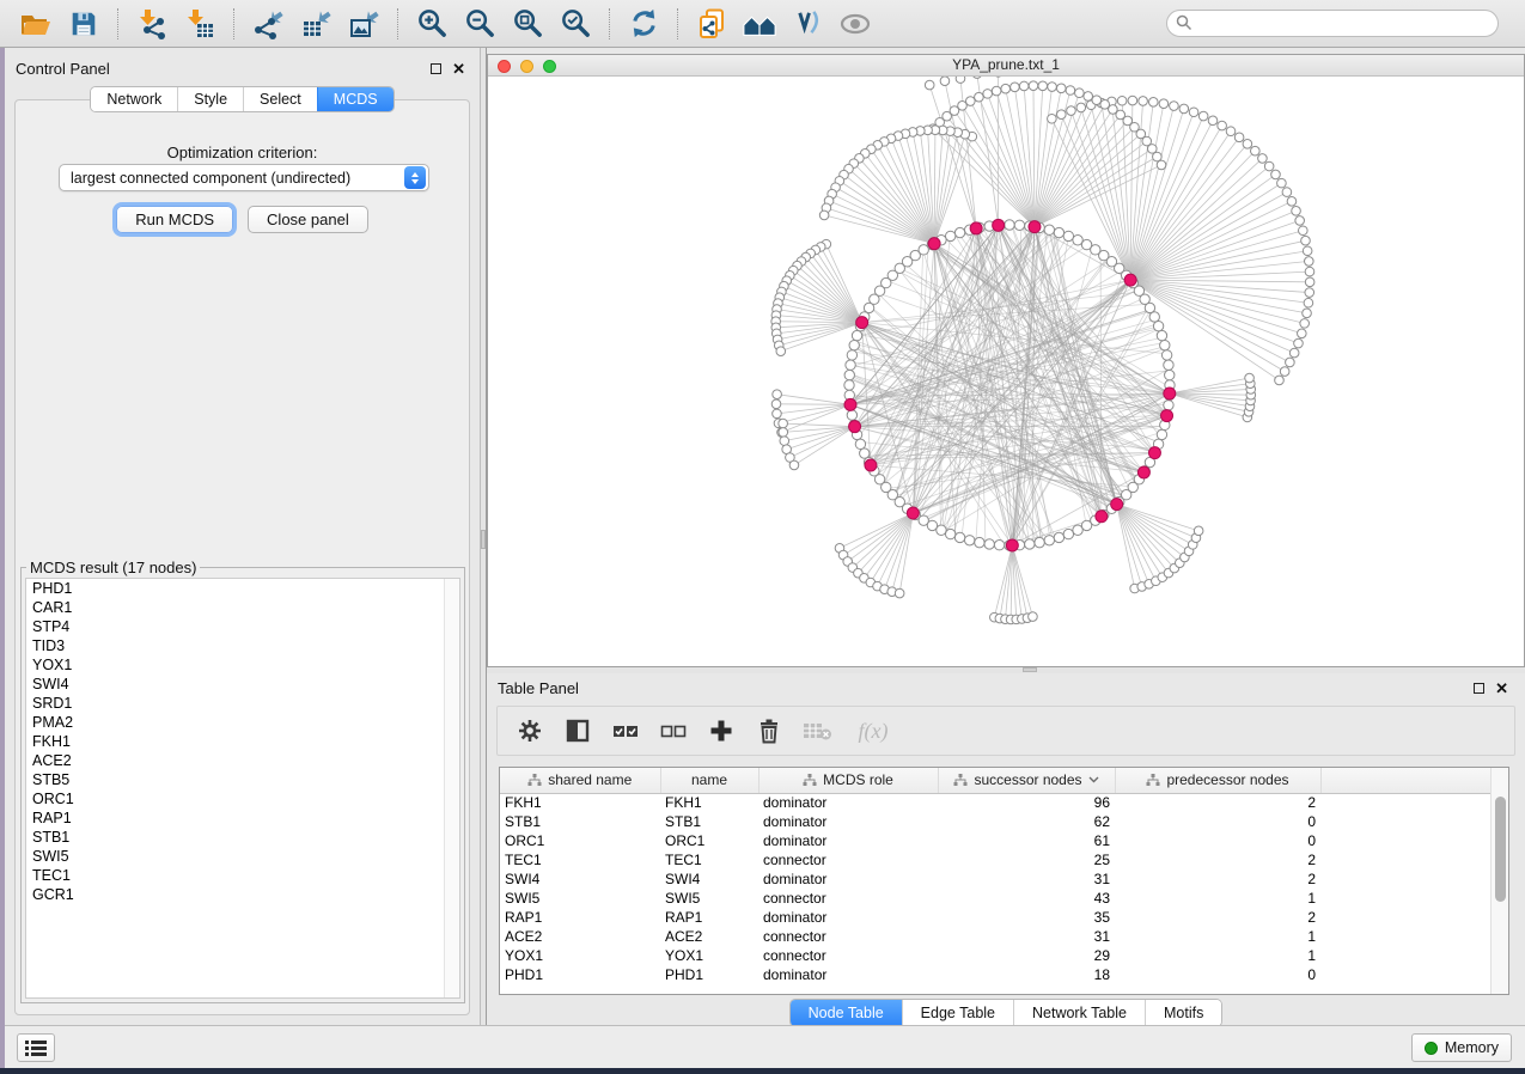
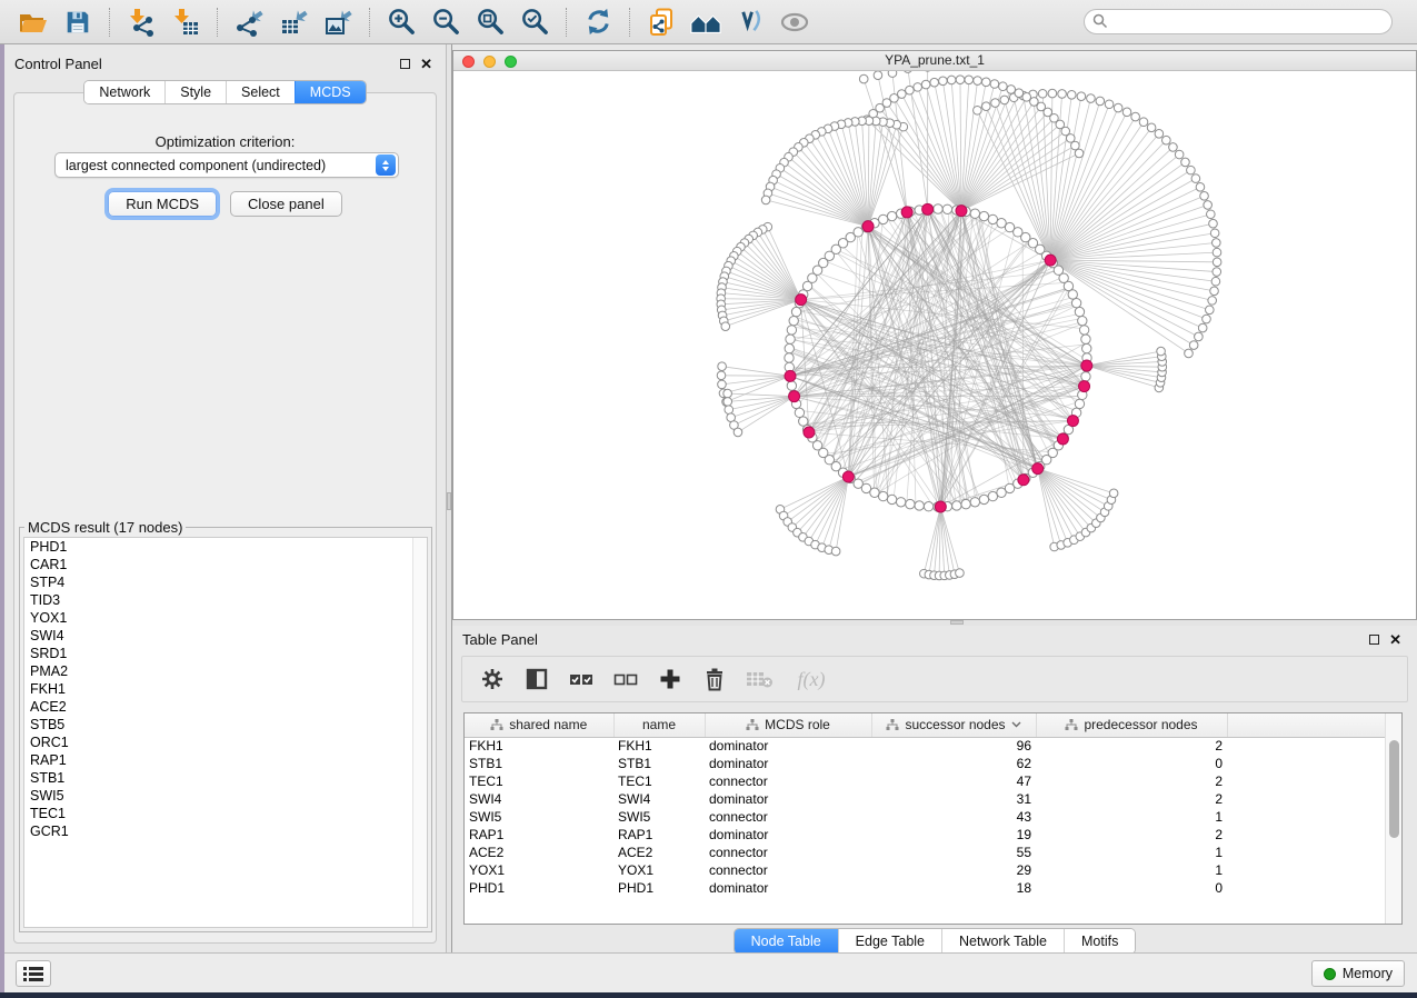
  Control Panel
  ✕
  Network
  Style
  Select
  MCDS
  Optimization criterion:
  largest connected component (undirected)
  Run MCDS
  Close panel
  MCDS result (17 nodes)
  PHD1
  CAR1
  STP4
  TID3
  YOX1
  SWI4
  SRD1
  PMA2
  FKH1
  ACE2
  STB5
  ORC1
  RAP1
  STB1
  SWI5
  TEC1
  GCR1
  YPA_prune.txt_1
  Table Panel
  ✕
  f(x)
  shared name	name	MCDS role	successor nodes	predecessor nodes
  FKH1	FKH1	dominator	96	2
  STB1	STB1	dominator	62	0
- ORC1	ORC1	dominator	61	0
- TEC1	TEC1	connector	25	2
+ TEC1	TEC1	connector	47	2
  SWI4	SWI4	dominator	31	2
  SWI5	SWI5	connector	43	1
- RAP1	RAP1	dominator	35	2
+ RAP1	RAP1	dominator	19	2
- ACE2	ACE2	connector	31	1
+ ACE2	ACE2	connector	55	1
  YOX1	YOX1	connector	29	1
  PHD1	PHD1	dominator	18	0
  Node Table
  Edge Table
  Network Table
  Motifs
  Memory
